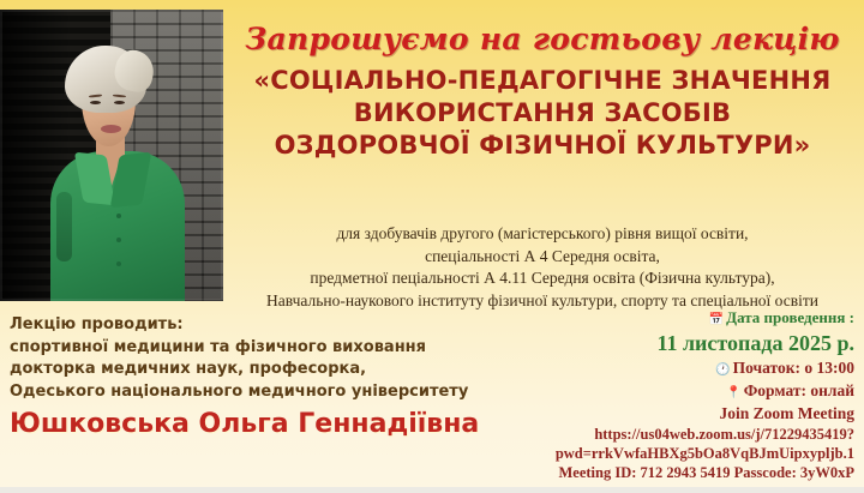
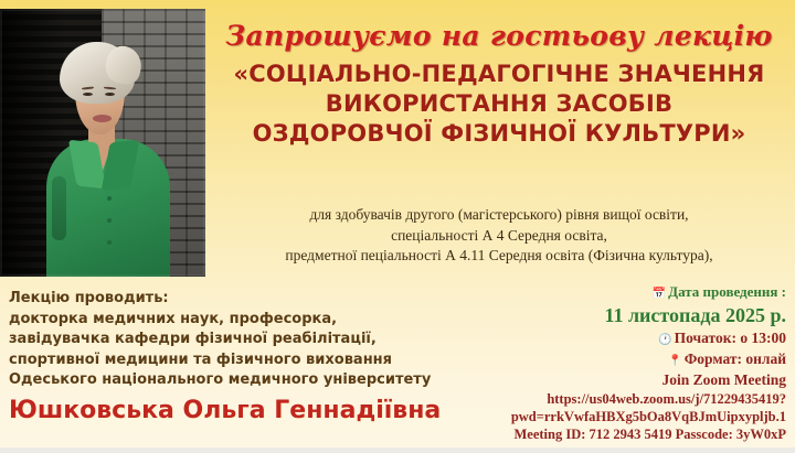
  Запрошуємо на гостьову лекцію
  «СОЦІАЛЬНО-ПЕДАГОГІЧНЕ ЗНАЧЕННЯ
  ВИКОРИСТАННЯ ЗАСОБІВ
  ОЗДОРОВЧОЇ ФІЗИЧНОЇ КУЛЬТУРИ»
  для здобувачів другого (магістерського) рівня вищої освіти,
  спеціальності А 4 Середня освіта,
  предметної пеціальності А 4.11 Середня освіта (Фізична культура),
- Навчально-наукового інституту фізичної культури, спорту та спеціальної освіти
  Лекцію проводить:
- спортивної медицини та фізичного виховання
+ докторка медичних наук, професорка,
+ завідувачка кафедри фізичної реабілітації,
- докторка медичних наук, професорка,
+ спортивної медицини та фізичного виховання
  Одеського національного медичного університету
  Юшковська Ольга Геннадіївна
  📅 Дата проведення :
  11 листопада 2025 р.
  🕐 Початок: о 13:00
  📍 Формат: онлай
  Join Zoom Meeting
  https://us04web.zoom.us/j/71229435419?
  pwd=rrkVwfaHBXg5bOa8VqBJmUipxypljb.1
  Meeting ID: 712 2943 5419 Passcode: 3yW0xP
